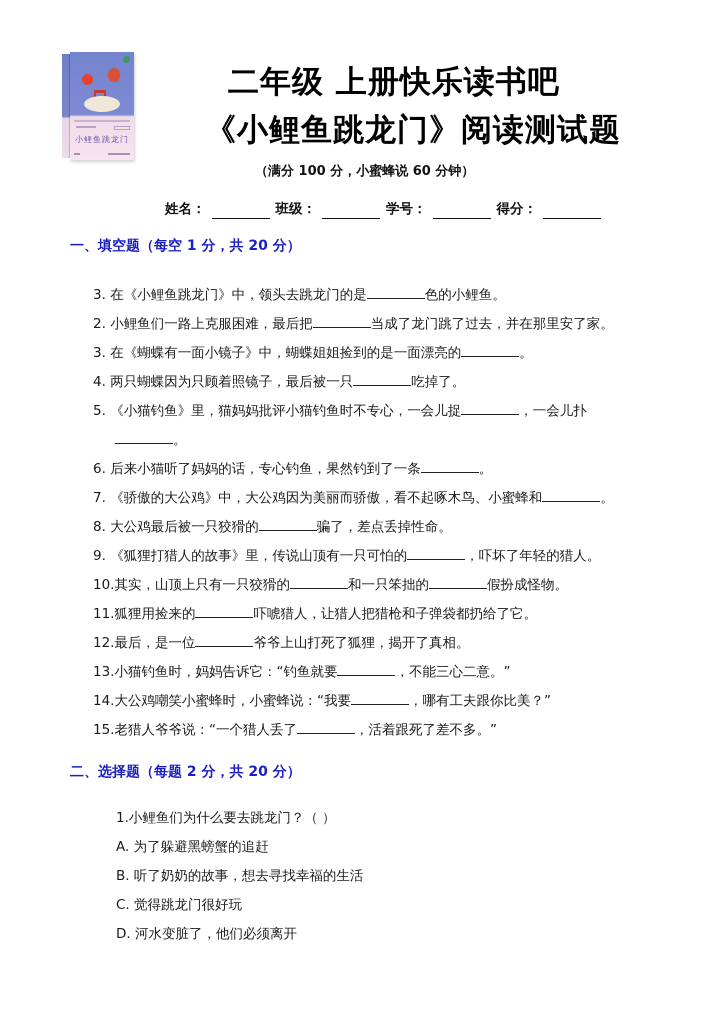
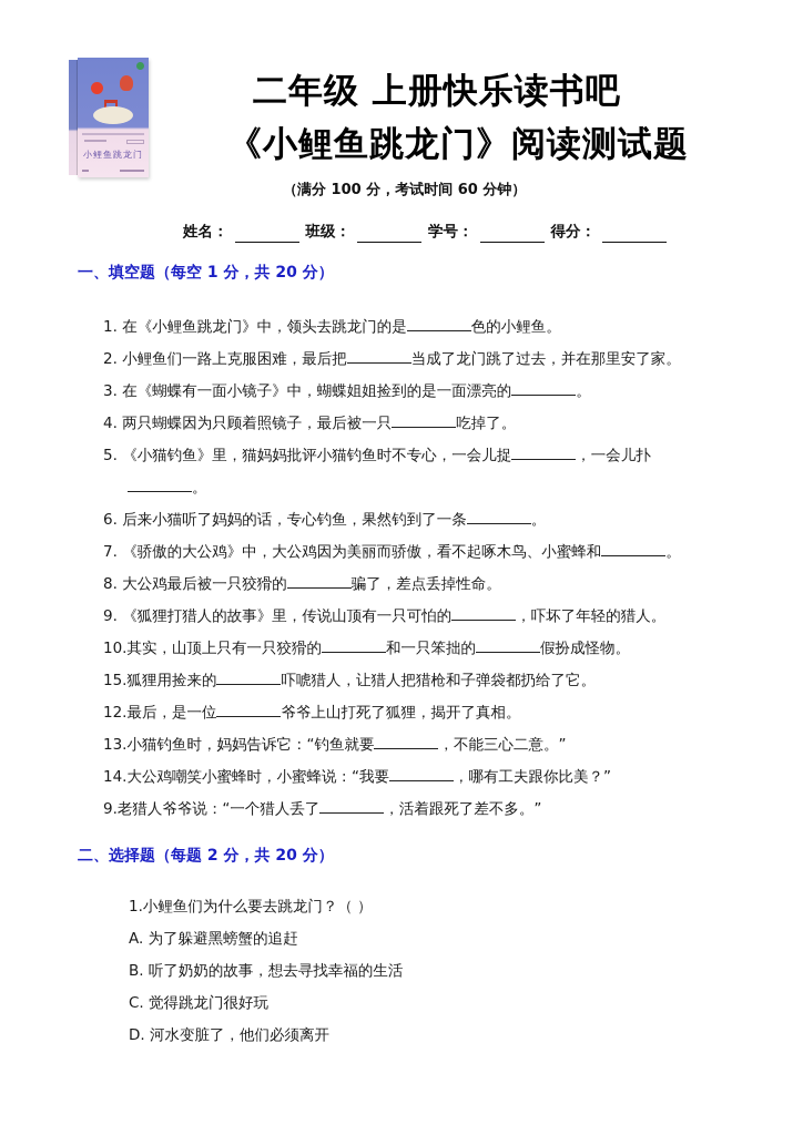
  小鲤鱼跳龙门
  二年级 上册快乐读书吧
  《小鲤鱼跳龙门》阅读测试题
- （满分 100 分，小蜜蜂说 60 分钟）
+ （满分 100 分，考试时间 60 分钟）
  姓名：
  班级：
  学号：
  得分：
  一、填空题（每空 1 分，共 20 分）
- 3. 在《小鲤鱼跳龙门》中，领头去跳龙门的是 色的小鲤鱼。
+ 1. 在《小鲤鱼跳龙门》中，领头去跳龙门的是 色的小鲤鱼。
  2. 小鲤鱼们一路上克服困难，最后把 当成了龙门跳了过去，并在那里安了家。
  3. 在《蝴蝶有一面小镜子》中，蝴蝶姐姐捡到的是一面漂亮的 。
  4. 两只蝴蝶因为只顾着照镜子，最后被一只 吃掉了。
  5. 《小猫钓鱼》里，猫妈妈批评小猫钓鱼时不专心，一会儿捉 ，一会儿扑
  。
  6. 后来小猫听了妈妈的话，专心钓鱼，果然钓到了一条 。
  7. 《骄傲的大公鸡》中，大公鸡因为美丽而骄傲，看不起啄木鸟、小蜜蜂和 。
  8. 大公鸡最后被一只狡猾的 骗了，差点丢掉性命。
  9. 《狐狸打猎人的故事》里，传说山顶有一只可怕的 ，吓坏了年轻的猎人。
  10.其实，山顶上只有一只狡猾的 和一只笨拙的 假扮成怪物。
- 11.狐狸用捡来的 吓唬猎人，让猎人把猎枪和子弹袋都扔给了它。
+ 15.狐狸用捡来的 吓唬猎人，让猎人把猎枪和子弹袋都扔给了它。
  12.最后，是一位 爷爷上山打死了狐狸，揭开了真相。
  13.小猫钓鱼时，妈妈告诉它：“钓鱼就要 ，不能三心二意。”
  14.大公鸡嘲笑小蜜蜂时，小蜜蜂说：“我要 ，哪有工夫跟你比美？”
- 15.老猎人爷爷说：“一个猎人丢了 ，活着跟死了差不多。”
+ 9.老猎人爷爷说：“一个猎人丢了 ，活着跟死了差不多。”
  二、选择题（每题 2 分，共 20 分）
  1.小鲤鱼们为什么要去跳龙门？（ ）
  A. 为了躲避黑螃蟹的追赶
  B. 听了奶奶的故事，想去寻找幸福的生活
  C. 觉得跳龙门很好玩
  D. 河水变脏了，他们必须离开
